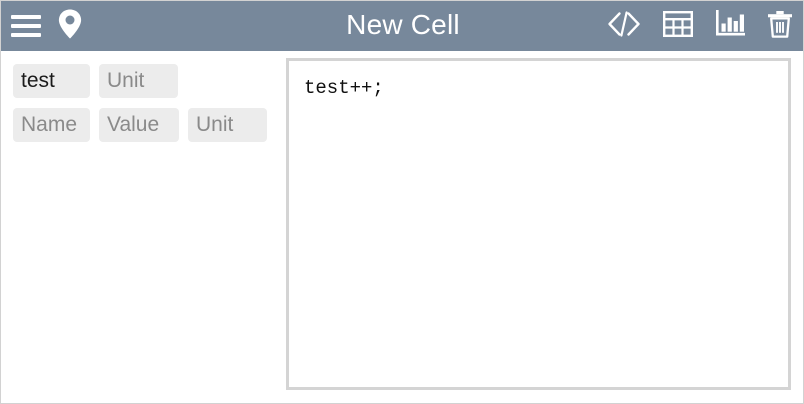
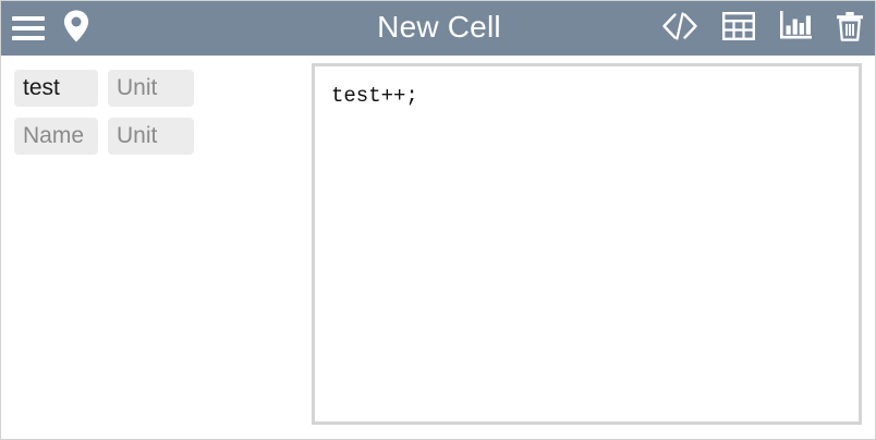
  New Cell
  test
  Unit
  Name
- Value
  Unit
  test++;
